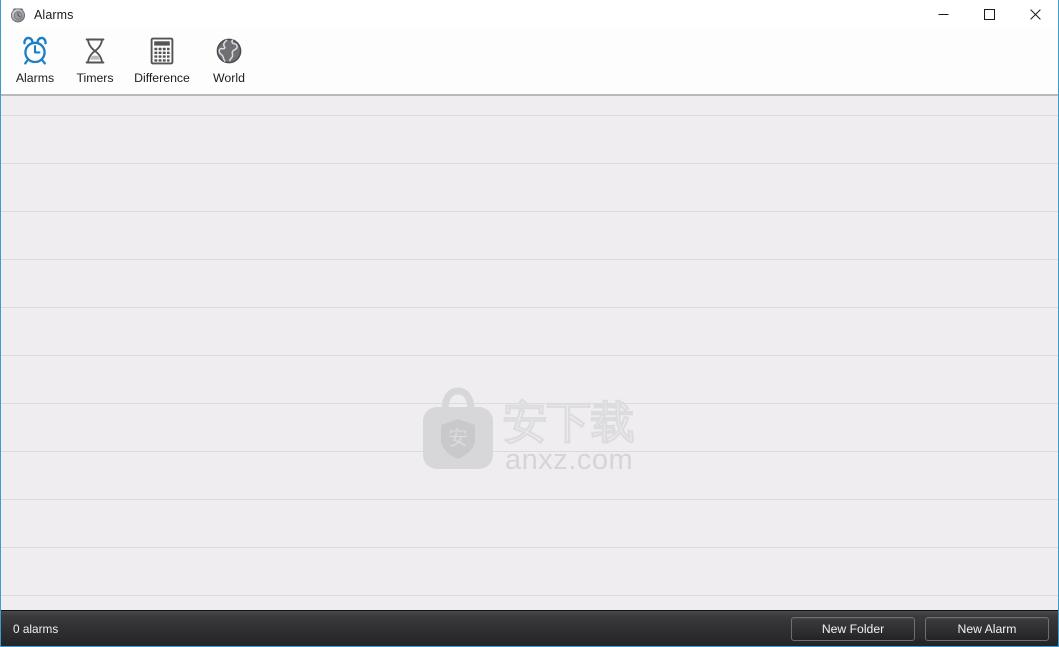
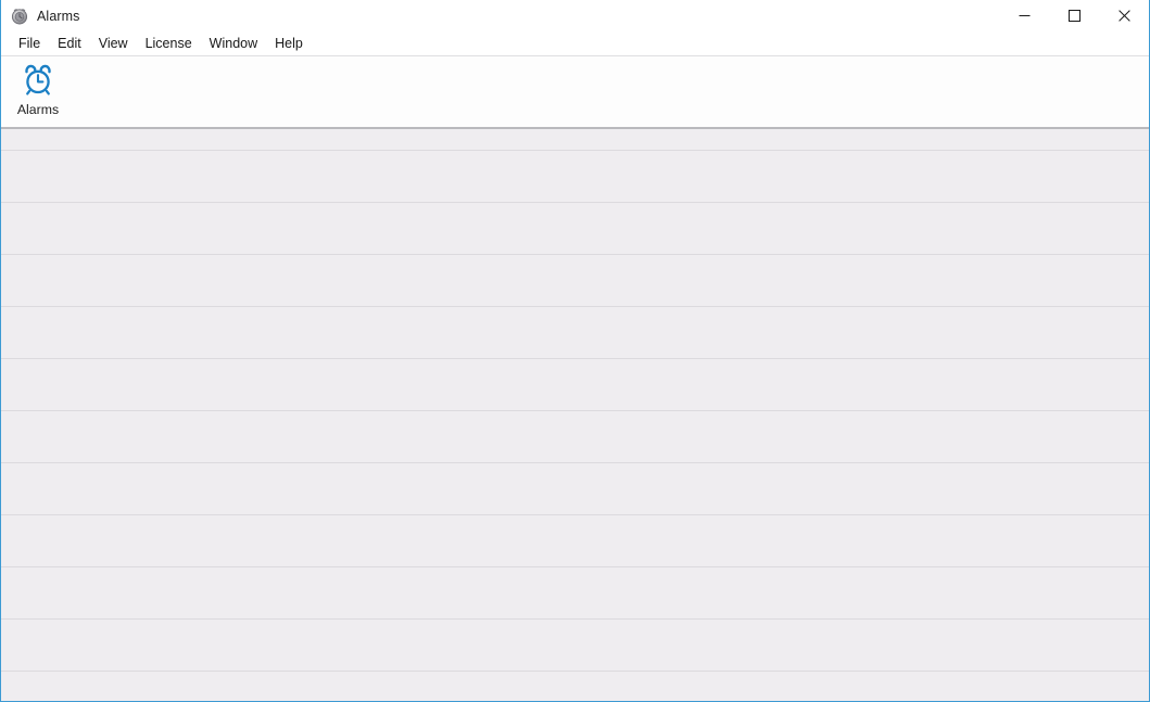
  Alarms
+ File
+ Edit
+ View
+ License
+ Window
+ Help
  Alarms
- Timers
- Difference
- World
- anxz.com
- 0 alarms
- New Folder
- New Alarm
